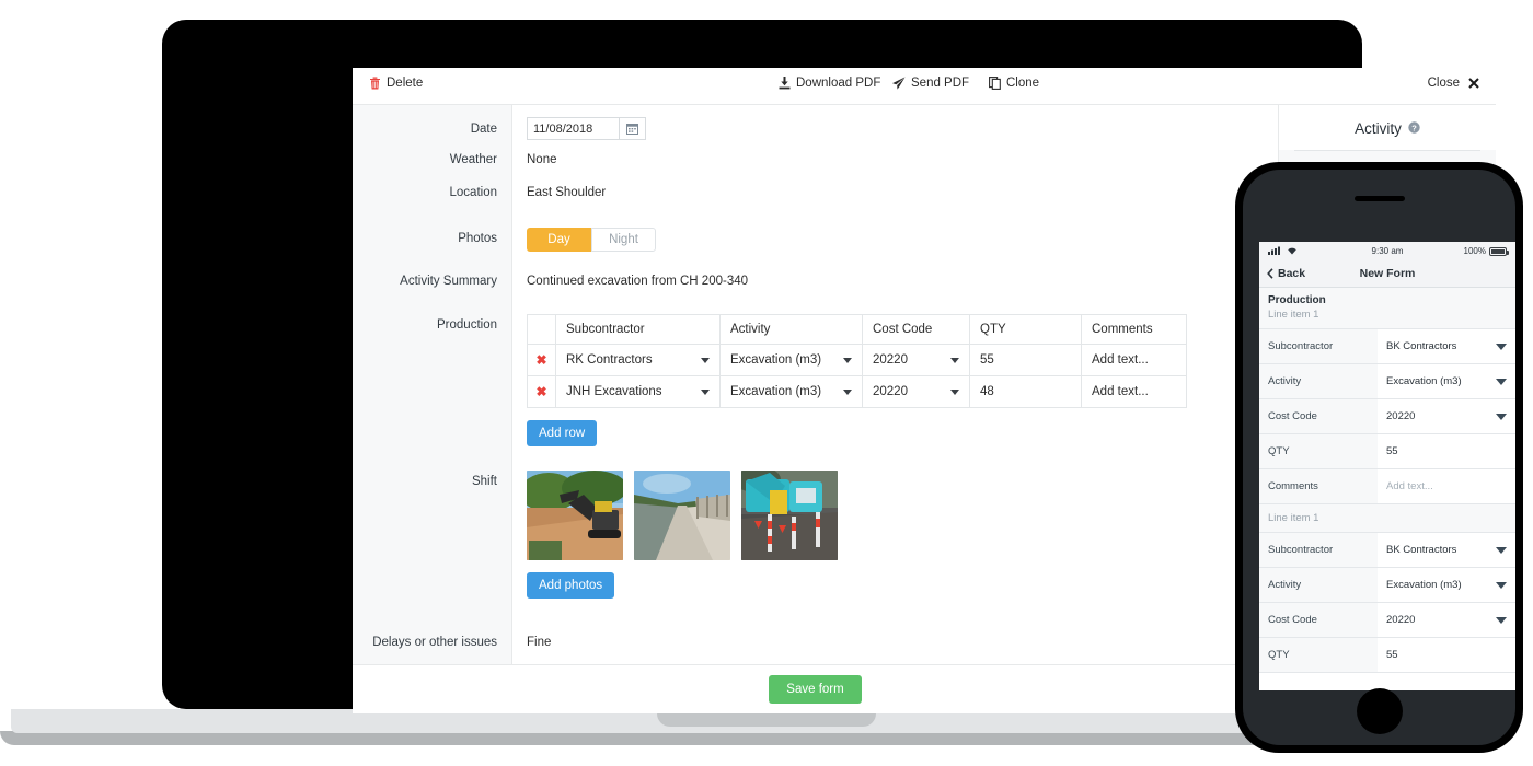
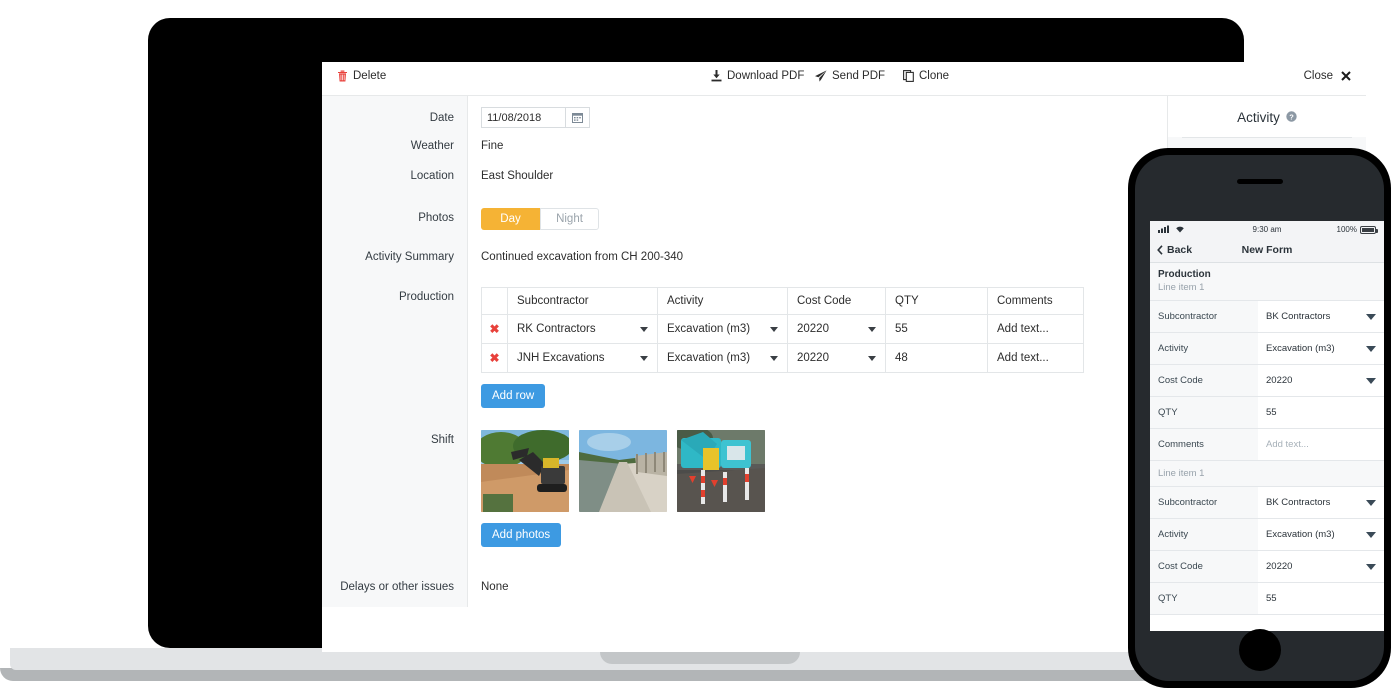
  Delete
  Download PDF
  Send PDF
  Clone
  Close
  Date
  11/08/2018
  Weather
- None
+ Fine
  Location
  East Shoulder
  Photos
  Day
  Night
  Activity Summary
  Continued excavation from CH 200-340
  Production
  	Subcontractor	Activity	Cost Code	QTY	Comments
  ✖	RK Contractors	Excavation (m3)	20220	55	Add text...
  ✖	JNH Excavations	Excavation (m3)	20220	48	Add text...
  Add row
  Shift
  Add photos
  Delays or other issues
- Fine
+ None
- Save form
  Activity
  ?
  9:30 am
  100%
  Back
  New Form
  Production
  Line item 1
  Subcontractor
  BK Contractors
  Activity
  Excavation (m3)
  Cost Code
  20220
  QTY
  55
  Comments
  Add text...
  Line item 1
  Subcontractor
  BK Contractors
  Activity
  Excavation (m3)
  Cost Code
  20220
  QTY
  55
